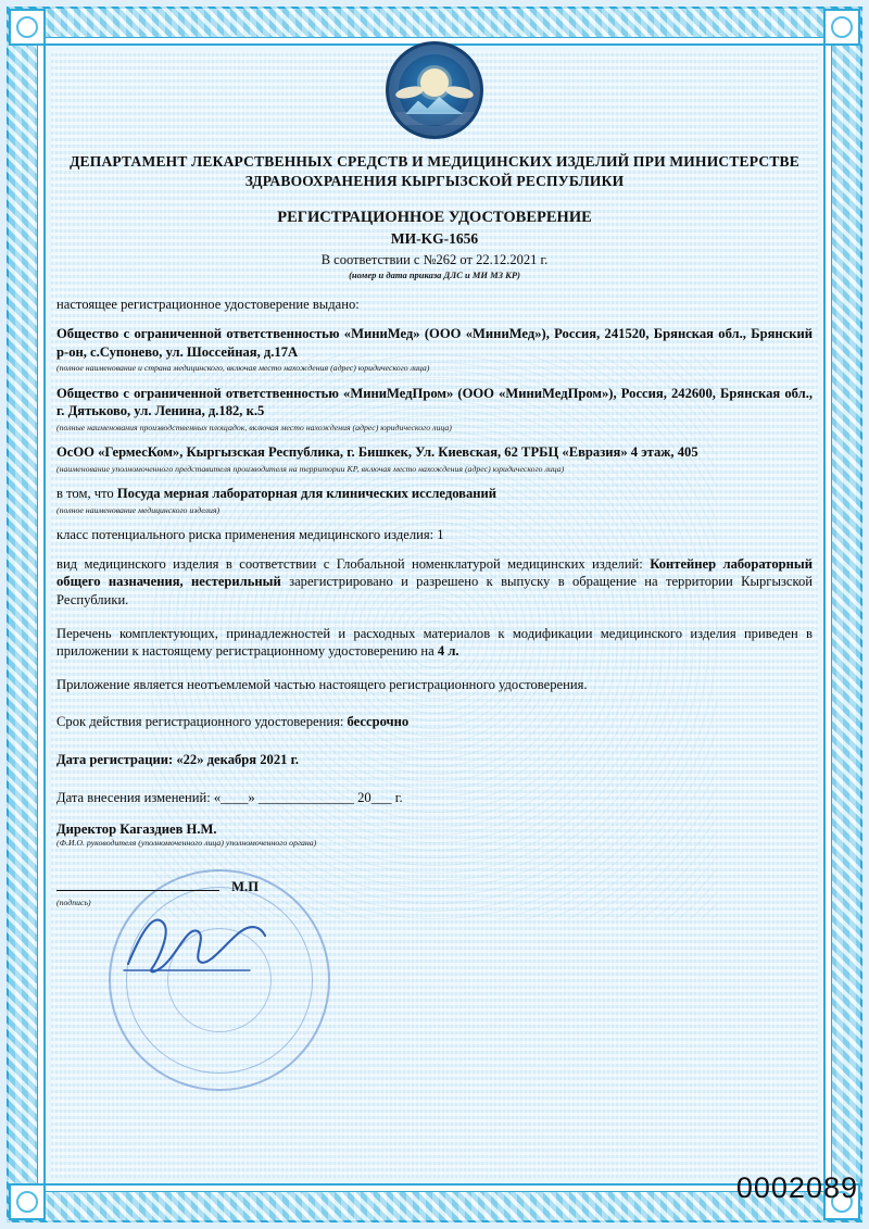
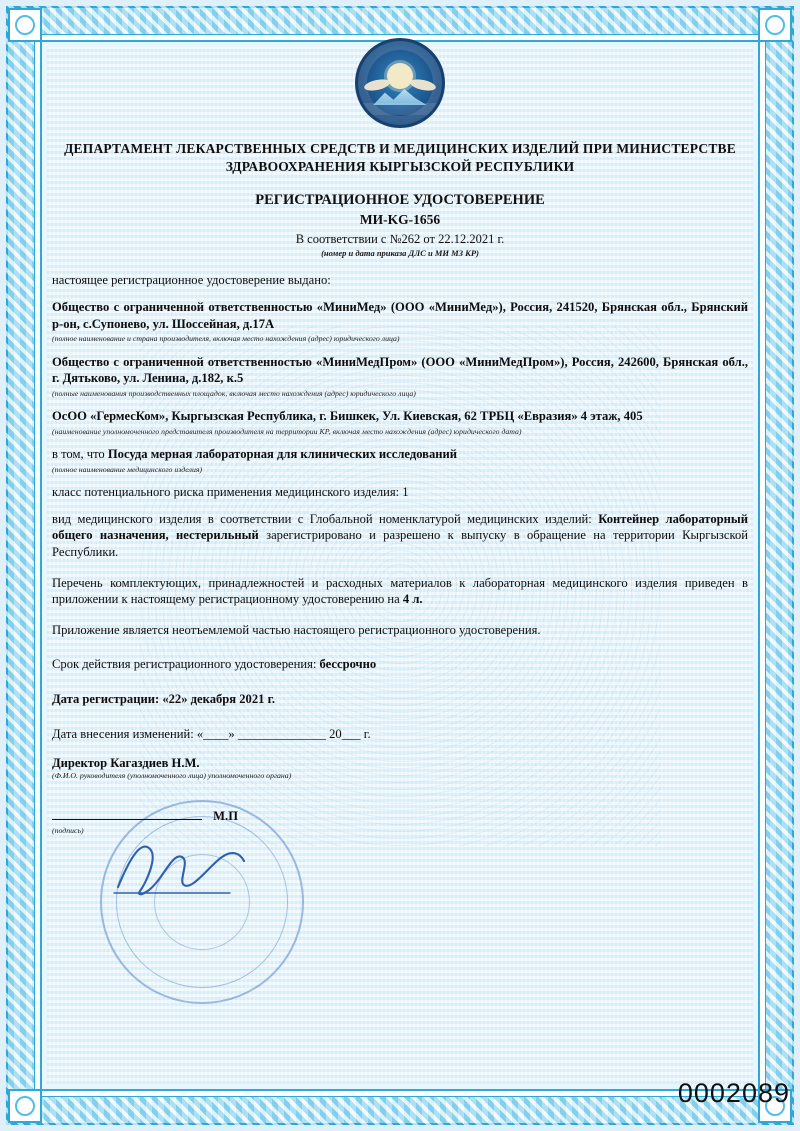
  ДЕПАРТАМЕНТ ЛЕКАРСТВЕННЫХ СРЕДСТВ И МЕДИЦИНСКИХ ИЗДЕЛИЙ ПРИ МИНИСТЕРСТВЕ ЗДРАВООХРАНЕНИЯ КЫРГЫЗСКОЙ РЕСПУБЛИКИ
  РЕГИСТРАЦИОННОЕ УДОСТОВЕРЕНИЕ
  МИ-KG-1656
  В соответствии с №262 от 22.12.2021 г.
  (номер и дата приказа ДЛС и МИ МЗ КР)
  настоящее регистрационное удостоверение выдано:
  Общество с ограниченной ответственностью «МиниМед» (ООО «МиниМед»), Россия, 241520, Брянская обл., Брянский р-он, с.Супонево, ул. Шоссейная, д.17А
- (полное наименование и страна медицинского, включая место нахождения (адрес) юридического лица)
+ (полное наименование и страна производителя, включая место нахождения (адрес) юридического лица)
  Общество с ограниченной ответственностью «МиниМедПром» (ООО «МиниМедПром»), Россия, 242600, Брянская обл., г. Дятьково, ул. Ленина, д.182, к.5
  (полные наименования производственных площадок, включая место нахождения (адрес) юридического лица)
  ОсОО «ГермесКом», Кыргызская Республика, г. Бишкек, Ул. Киевская, 62 ТРБЦ «Евразия» 4 этаж, 405
- (наименование уполномоченного представителя производителя на территории КР, включая место нахождения (адрес) юридического лица)
+ (наименование уполномоченного представителя производителя на территории КР, включая место нахождения (адрес) юридического дата)
  в том, что Посуда мерная лабораторная для клинических исследований
  (полное наименование медицинского изделия)
  класс потенциального риска применения медицинского изделия: 1
  вид медицинского изделия в соответствии с Глобальной номенклатурой медицинских изделий: Контейнер лабораторный общего назначения, нестерильный зарегистрировано и разрешено к выпуску в обращение на территории Кыргызской Республики.
- Перечень комплектующих, принадлежностей и расходных материалов к модификации медицинского изделия приведен в приложении к настоящему регистрационному удостоверению на 4 л.
+ Перечень комплектующих, принадлежностей и расходных материалов к лабораторная медицинского изделия приведен в приложении к настоящему регистрационному удостоверению на 4 л.
  Приложение является неотъемлемой частью настоящего регистрационного удостоверения.
  Срок действия регистрационного удостоверения: бессрочно
  Дата регистрации: «22» декабря 2021 г.
  Дата внесения изменений: «____» ______________ 20___ г.
  Директор Кагаздиев Н.М.
  (Ф.И.О. руководителя (уполномоченного лица) уполномоченного органа)
  М.П
  (подпись)
  0002089
